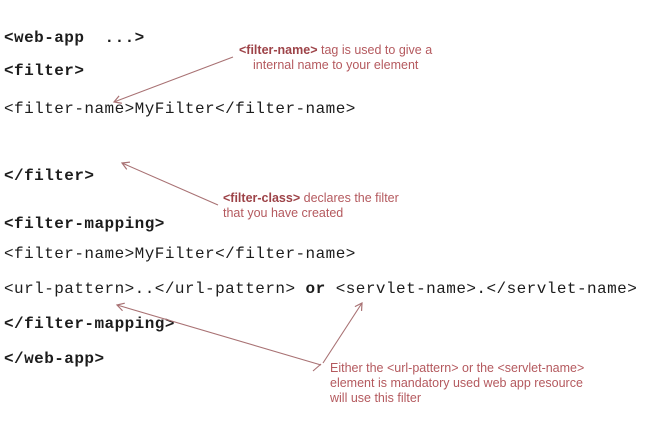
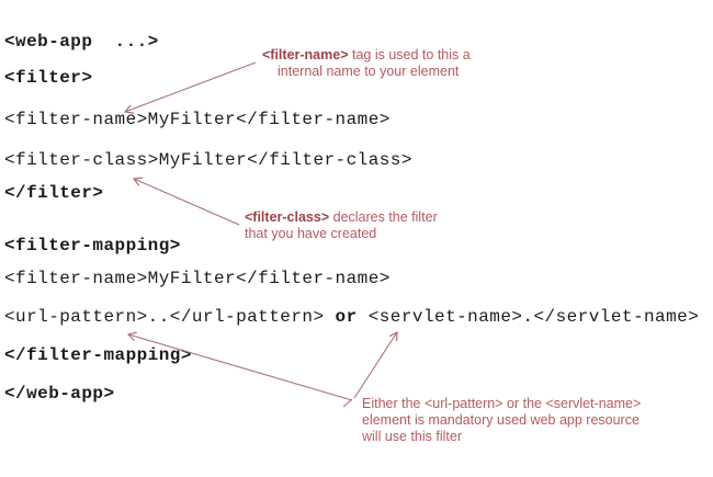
  <web-app ...>
  <filter>
  <filter-name>MyFilter</filter-name>
+ <filter-class>MyFilter</filter-class>
  </filter>
  <filter-mapping>
  <filter-name>MyFilter</filter-name>
  <url-pattern>..</url-pattern> or <servlet-name>.</servlet-name>
  </filter-mapping>
  </web-app>
- <filter-name> tag is used to give a
+ <filter-name> tag is used to this a
  internal name to your element
  <filter-class> declares the filter
  that you have created
  Either the <url-pattern> or the <servlet-name>
  element is mandatory used web app resource
  will use this filter
